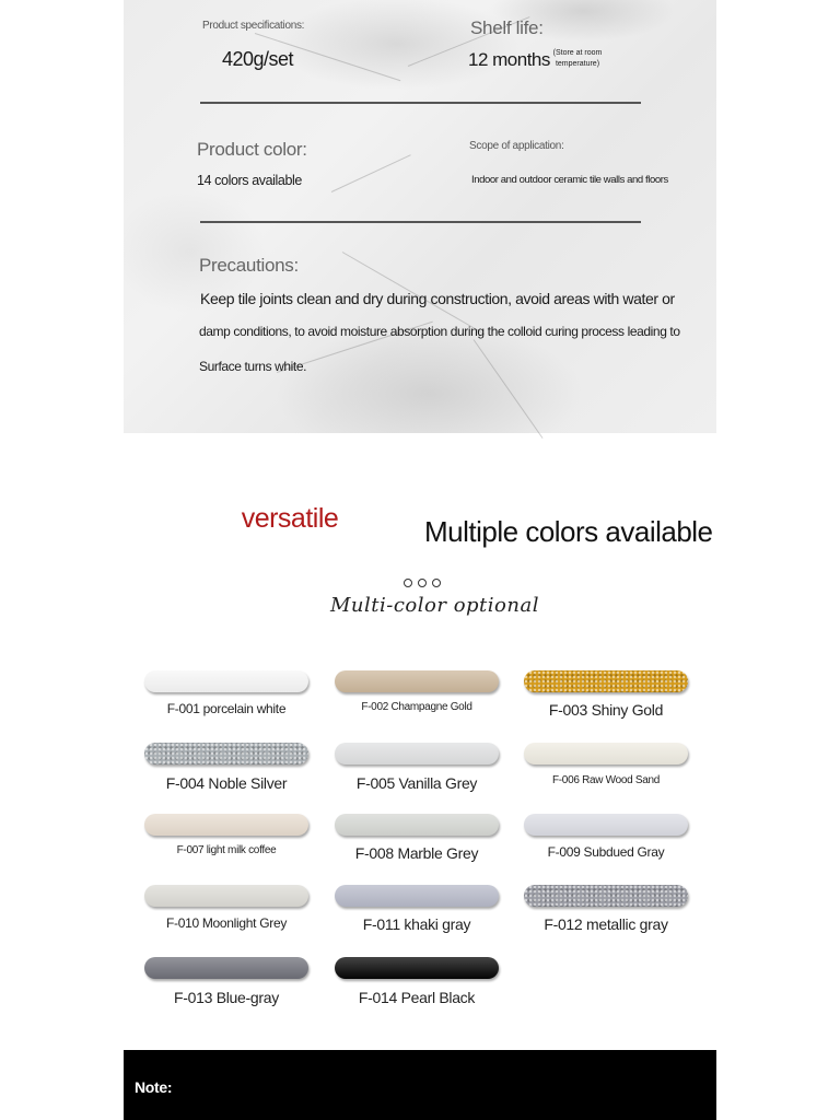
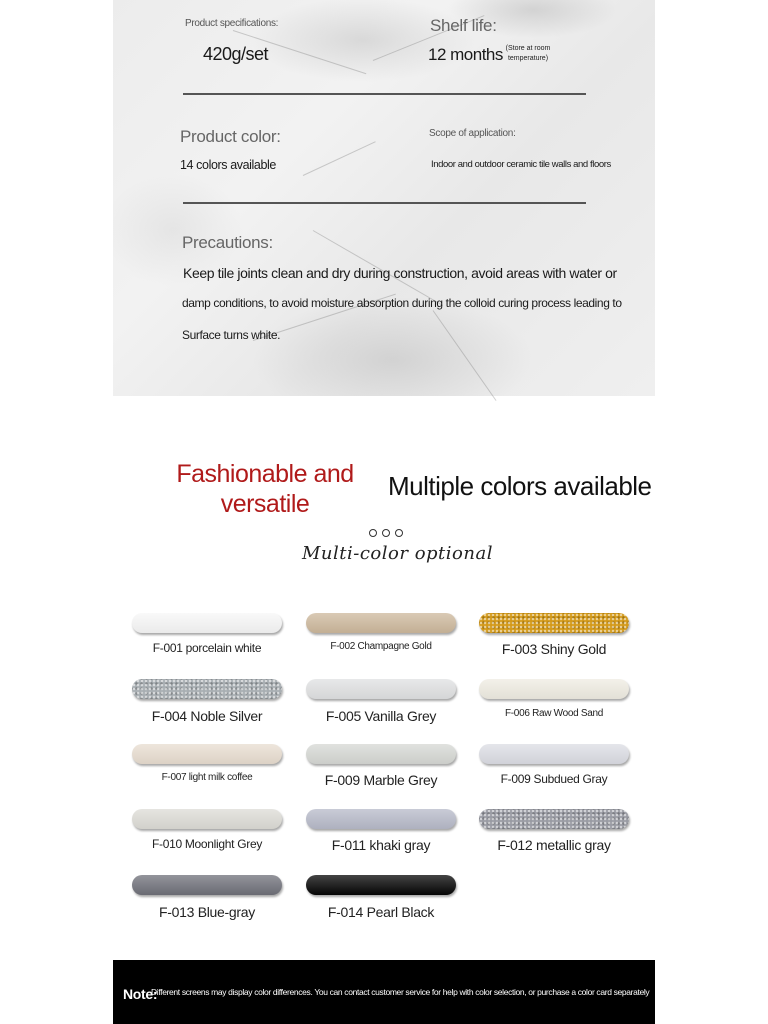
  Product specifications:
  420g/set
  Shelf life:
  12 months
  Product color:
  14 colors available
  Scope of application:
  Indoor and outdoor ceramic tile walls and floors
  Precautions:
  Keep tile joints clean and dry during construction, avoid areas with water or
  damp conditions, to avoid moisture absorption during the colloid curing process leading to
  Surface turns white.
+ Fashionable and
  versatile
  Multiple colors available
  Multi-color optional
  F-001 porcelain white
  F-002 Champagne Gold
  F-003 Shiny Gold
  F-004 Noble Silver
  F-005 Vanilla Grey
  F-006 Raw Wood Sand
  F-007 light milk coffee
- F-008 Marble Grey
+ F-009 Marble Grey
  F-009 Subdued Gray
  F-010 Moonlight Grey
  F-011 khaki gray
  F-012 metallic gray
  F-013 Blue-gray
  F-014 Pearl Black
  Note:
+ Different screens may display color differences. You can contact customer service for help with color selection, or purchase a color card separately
